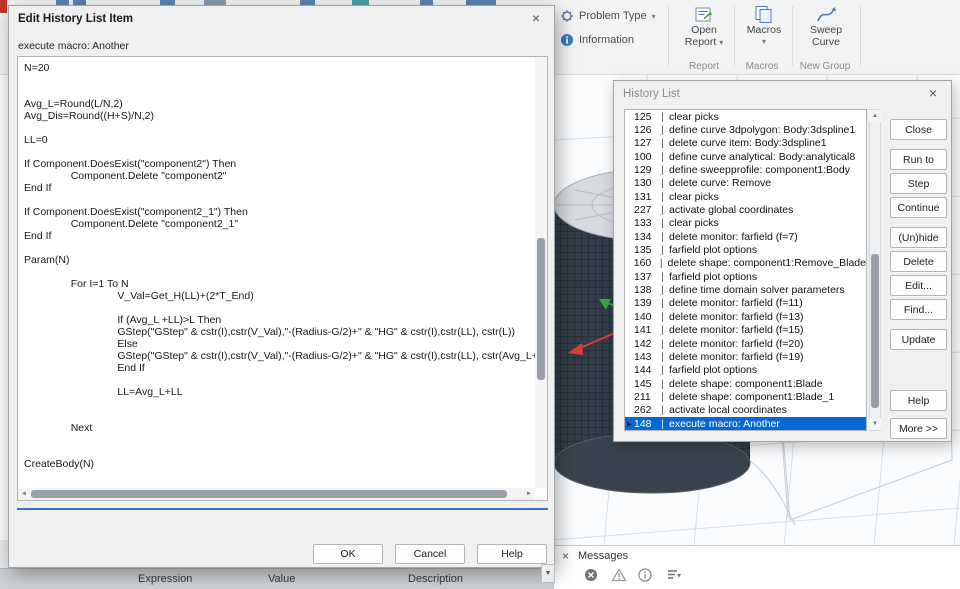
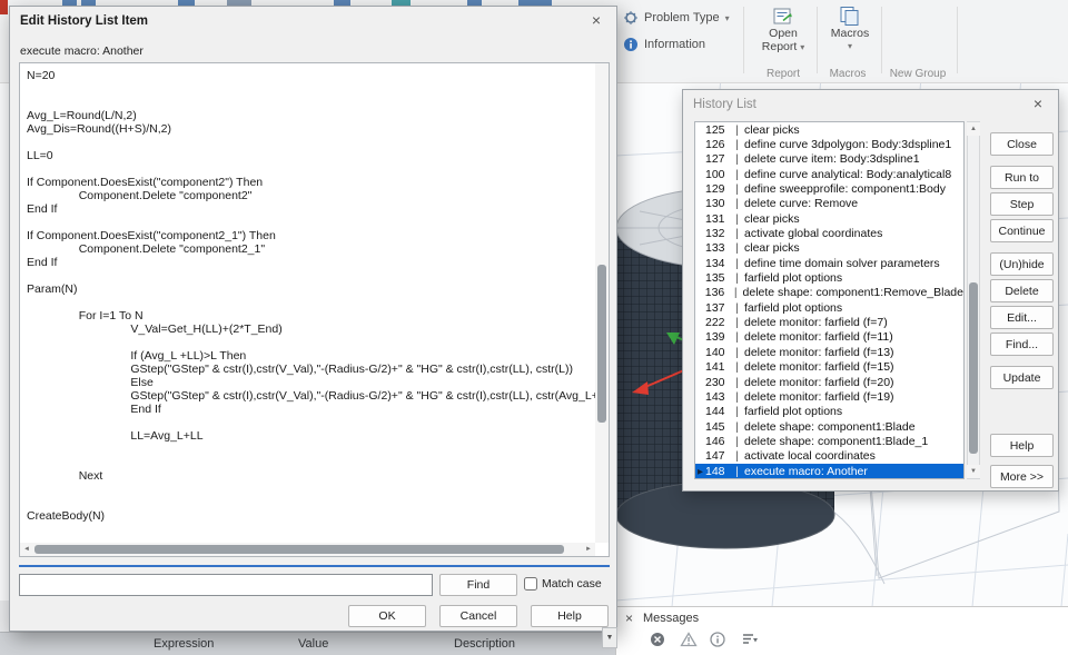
  Problem Type
  ▾
  Information
  Open
  Report ▾
  Macros
  ▾
- Sweep
- Curve
  Report
  Macros
  New Group
  Expression
  Value
  Description
  ×
  Messages
  History List
  ×
  125
  |
  clear picks
  126
  |
  define curve 3dpolygon: Body:3dspline1
  127
  |
  delete curve item: Body:3dspline1
  100
  |
  define curve analytical: Body:analytical8
  129
  |
  define sweepprofile: component1:Body
  130
  |
  delete curve: Remove
  131
  |
  clear picks
- 227
+ 132
  |
  activate global coordinates
  133
  |
  clear picks
  134
  |
- delete monitor: farfield (f=7)
+ define time domain solver parameters
  135
  |
  farfield plot options
- 160
+ 136
  |
  delete shape: component1:Remove_Blade
  137
  |
  farfield plot options
- 138
+ 222
  |
- define time domain solver parameters
+ delete monitor: farfield (f=7)
  139
  |
  delete monitor: farfield (f=11)
  140
  |
  delete monitor: farfield (f=13)
  141
  |
  delete monitor: farfield (f=15)
- 142
+ 230
  |
  delete monitor: farfield (f=20)
  143
  |
  delete monitor: farfield (f=19)
  144
  |
  farfield plot options
  145
  |
  delete shape: component1:Blade
- 211
+ 146
  |
  delete shape: component1:Blade_1
- 262
+ 147
  |
  activate local coordinates
  148
  |
  execute macro: Another
  Close
  Run to
  Step
  Continue
  (Un)hide
  Delete
  Edit...
  Find...
  Update
  Help
  More >>
  Edit History List Item
  ×
  execute macro: Another
  N=20
  Avg_L=Round(L/N,2)
  Avg_Dis=Round((H+S)/N,2)
  LL=0
  If Component.DoesExist("component2") Then
  Component.Delete "component2"
  End If
  If Component.DoesExist("component2_1") Then
  Component.Delete "component2_1"
  End If
  Param(N)
  For I=1 To N
  V_Val=Get_H(LL)+(2*T_End)
  If (Avg_L +LL)>L Then
  GStep("GStep" & cstr(I),cstr(V_Val),"-(Radius-G/2)+" & "HG" & cstr(I),cstr(LL), cstr(L))
  Else
  GStep("GStep" & cstr(I),cstr(V_Val),"-(Radius-G/2)+" & "HG" & cstr(I),cstr(LL), cstr(Avg_L
  End If
  LL=Avg_L+LL
  Next
  CreateBody(N)
+ Find
+ Match case
  OK
  Cancel
  Help
